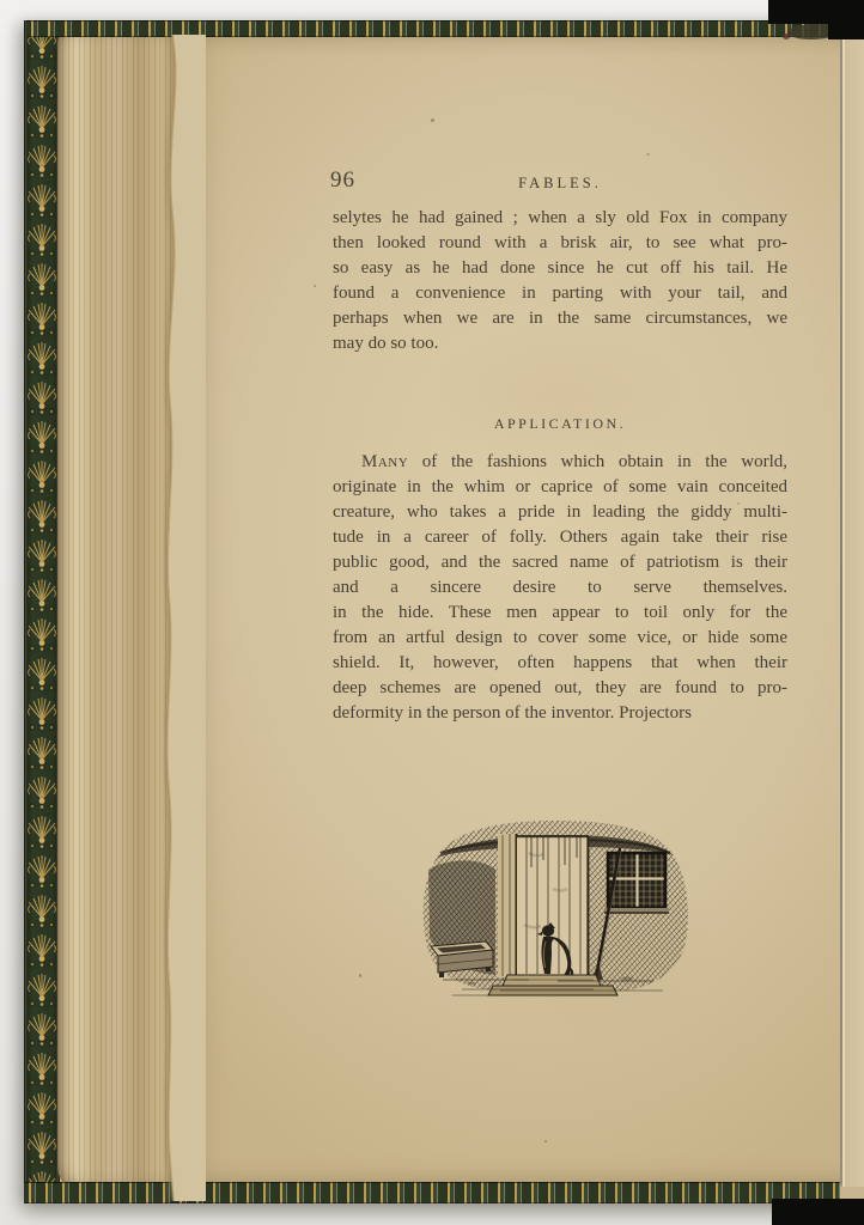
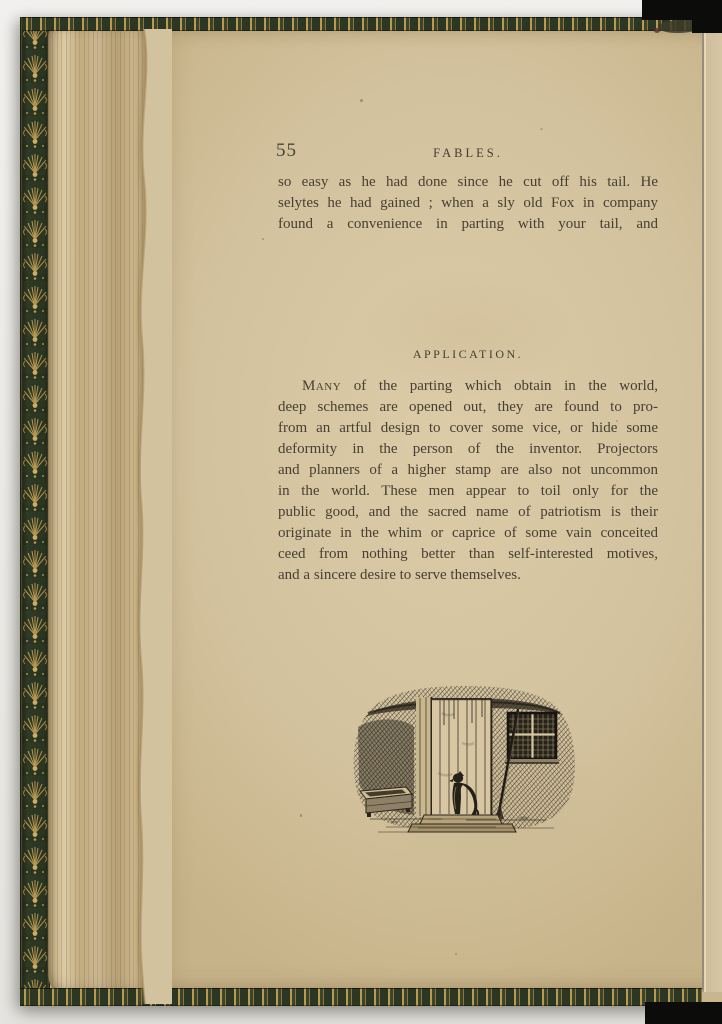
- 96
+ 55
  FABLES.
- selytes he had gained ; when a sly old Fox in company
+ so easy as he had done since he cut off his tail. He
- then looked round with a brisk air, to see what pro-
- so easy as he had done since he cut off his tail. He
+ selytes he had gained ; when a sly old Fox in company
  found a convenience in parting with your tail, and
- perhaps when we are in the same circumstances, we
- may do so too.
  APPLICATION.
- Many of the fashions which obtain in the world,
+ Many of the parting which obtain in the world,
- originate in the whim or caprice of some vain conceited
+ deep schemes are opened out, they are found to pro-
- creature, who takes a pride in leading the giddy multi-
- tude in a career of folly. Others again take their rise
- public good, and the sacred name of patriotism is their
+ from an artful design to cover some vice, or hide some
- and a sincere desire to serve themselves.
+ deformity in the person of the inventor. Projectors
+ and planners of a higher stamp are also not uncommon
- in the hide. These men appear to toil only for the
+ in the world. These men appear to toil only for the
- from an artful design to cover some vice, or hide some
+ public good, and the sacred name of patriotism is their
- shield. It, however, often happens that when their
- deep schemes are opened out, they are found to pro-
+ originate in the whim or caprice of some vain conceited
+ ceed from nothing better than self-interested motives,
- deformity in the person of the inventor. Projectors
+ and a sincere desire to serve themselves.
